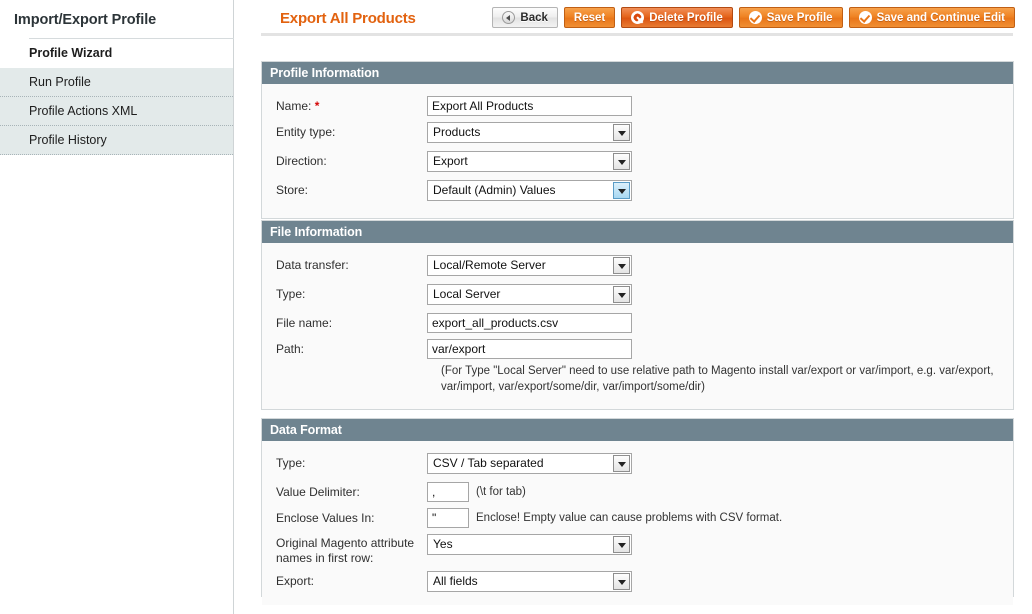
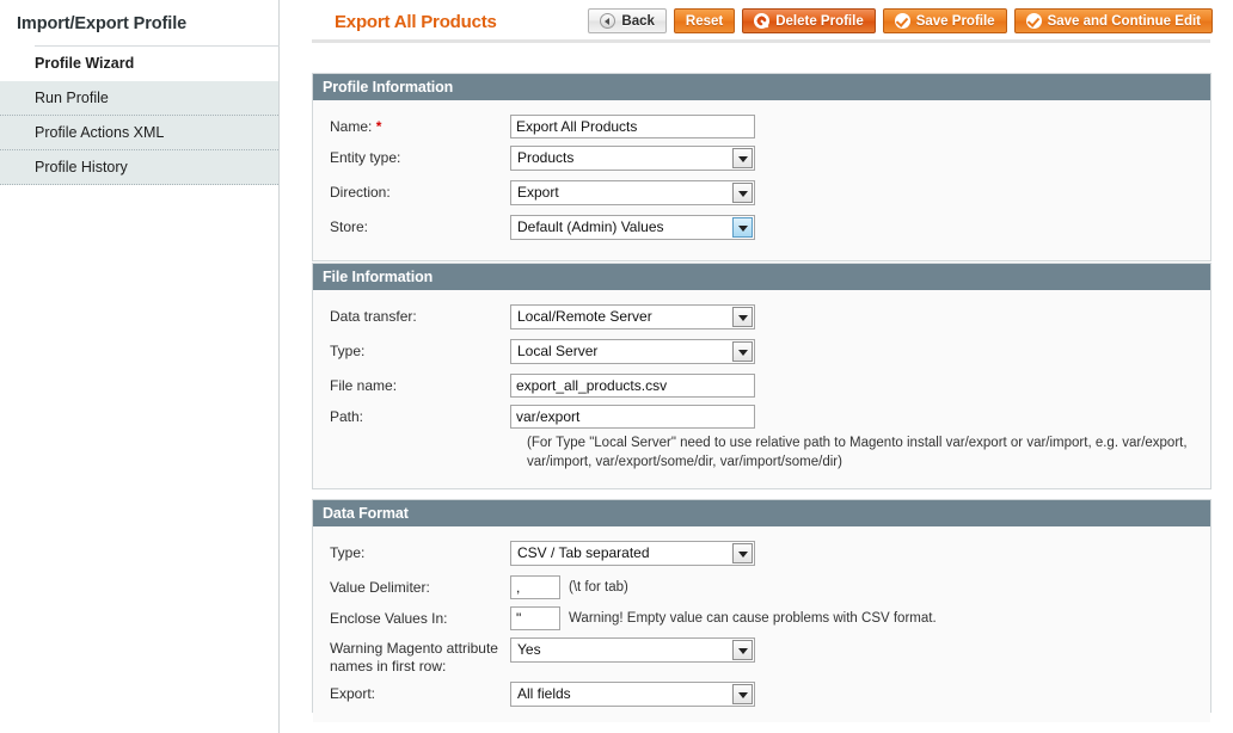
  Import/Export Profile
  Profile Wizard
  Run Profile
  Profile Actions XML
  Profile History
  Export All Products
  Back
  Reset
  Delete Profile
  Save Profile
  Save and Continue Edit
  Profile Information
  Name: *
  Export All Products
  Entity type:
  Products
  Direction:
  Export
  Store:
  Default (Admin) Values
  File Information
  Data transfer:
  Local/Remote Server
  Type:
  Local Server
  File name:
  export_all_products.csv
  Path:
  var/export
  (For Type "Local Server" need to use relative path to Magento install var/export or var/import, e.g. var/export, var/import, var/export/some/dir, var/import/some/dir)
  Data Format
  Type:
  CSV / Tab separated
  Value Delimiter:
  ,
  (\t for tab)
  Enclose Values In:
  "
- Enclose! Empty value can cause problems with CSV format.
+ Warning! Empty value can cause problems with CSV format.
- Original Magento attribute names in first row:
+ Warning Magento attribute names in first row:
  Yes
  Export:
  All fields
